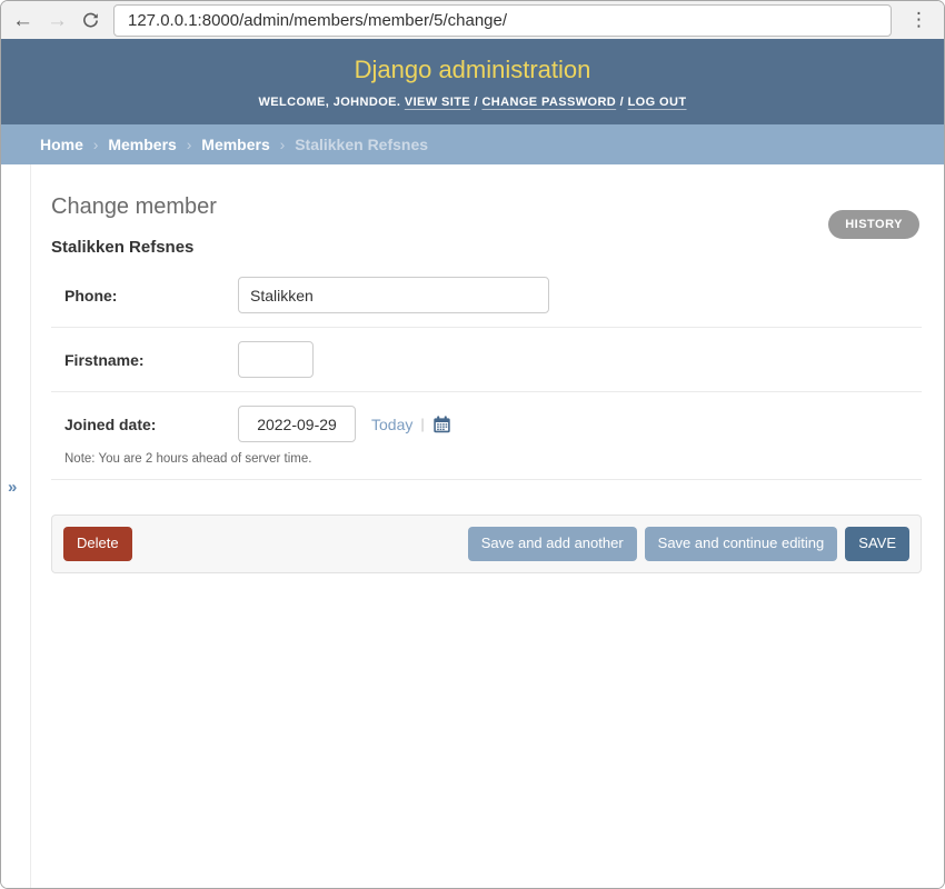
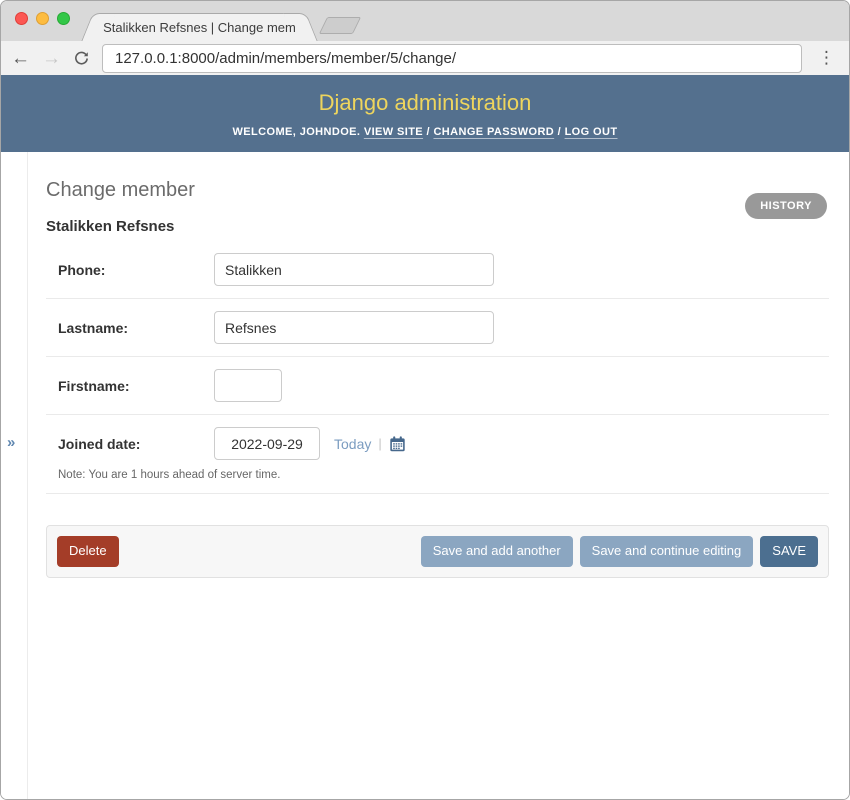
+ Stalikken Refsnes | Change mem
  ←
  →
  127.0.0.1:8000/admin/members/member/5/change/
  ⋮
  Django administration
  WELCOME, JOHNDOE. VIEW SITE / CHANGE PASSWORD / LOG OUT
- Home › Members › Members › Stalikken Refsnes
  »
  Change member
  HISTORY
  Stalikken Refsnes
  Phone:
  Stalikken
+ Lastname:
+ Refsnes
  Firstname:
  Joined date:
  2022-09-29
  Today
  |
- Note: You are 2 hours ahead of server time.
+ Note: You are 1 hours ahead of server time.
  Delete
  Save and add another
  Save and continue editing
  SAVE
